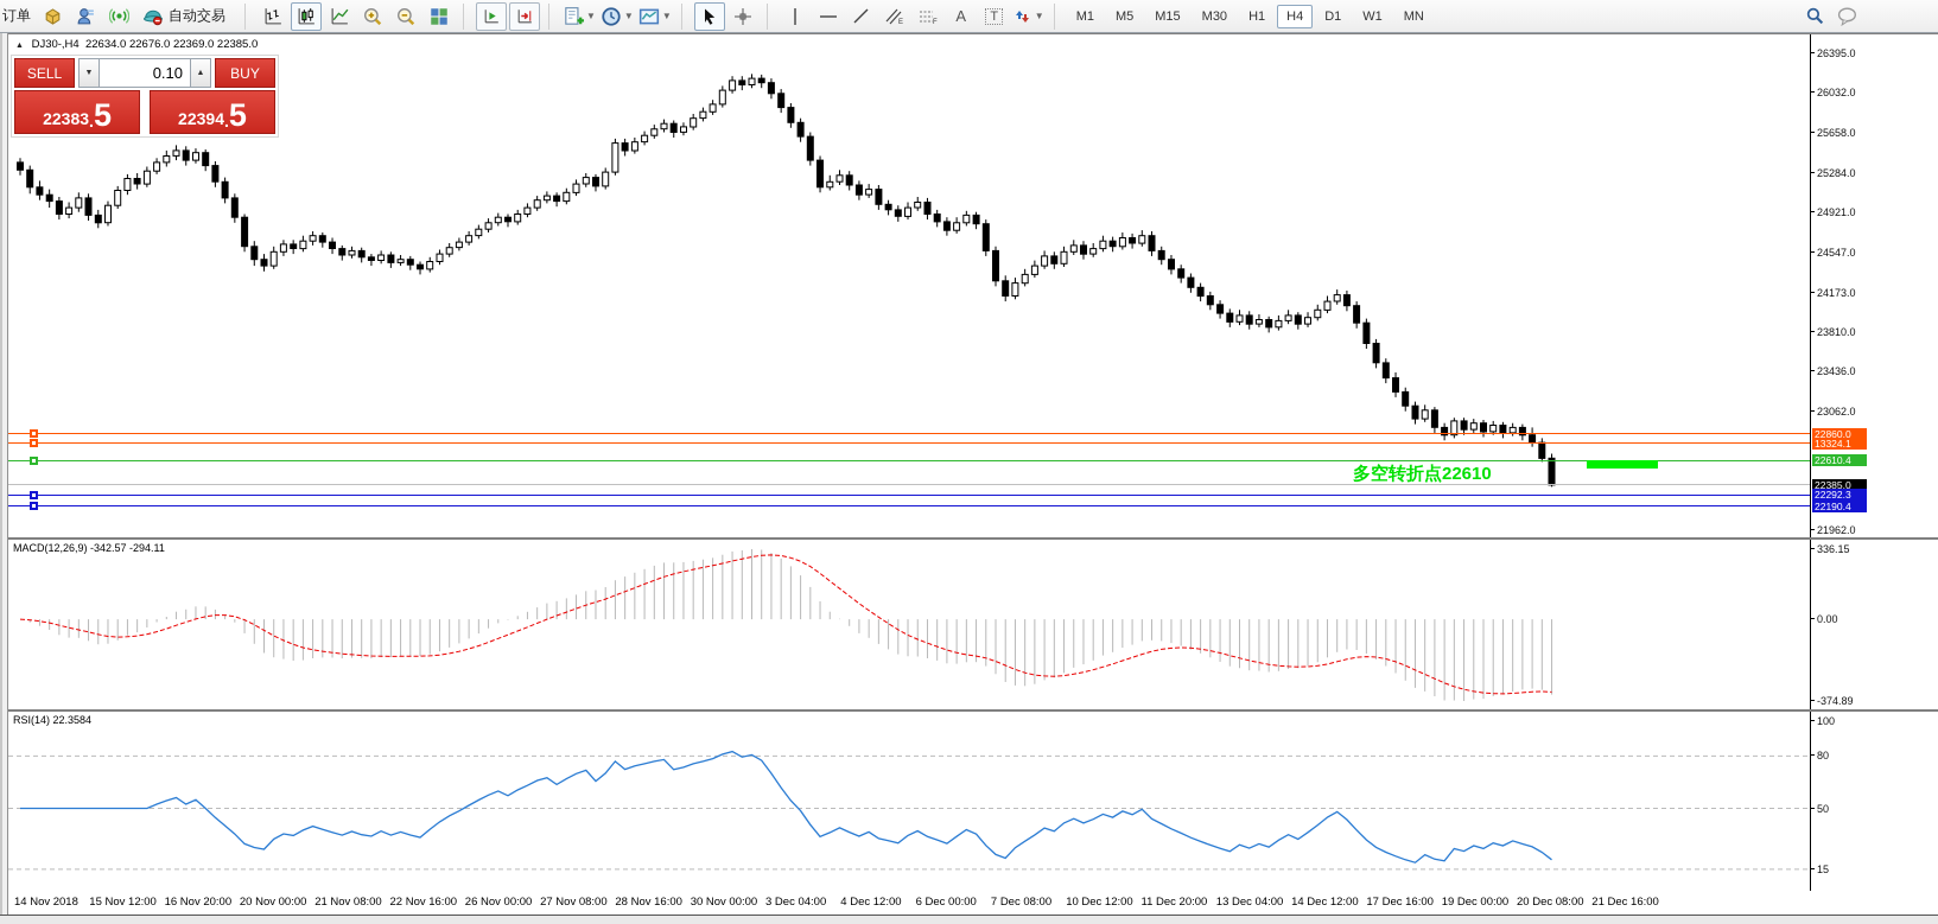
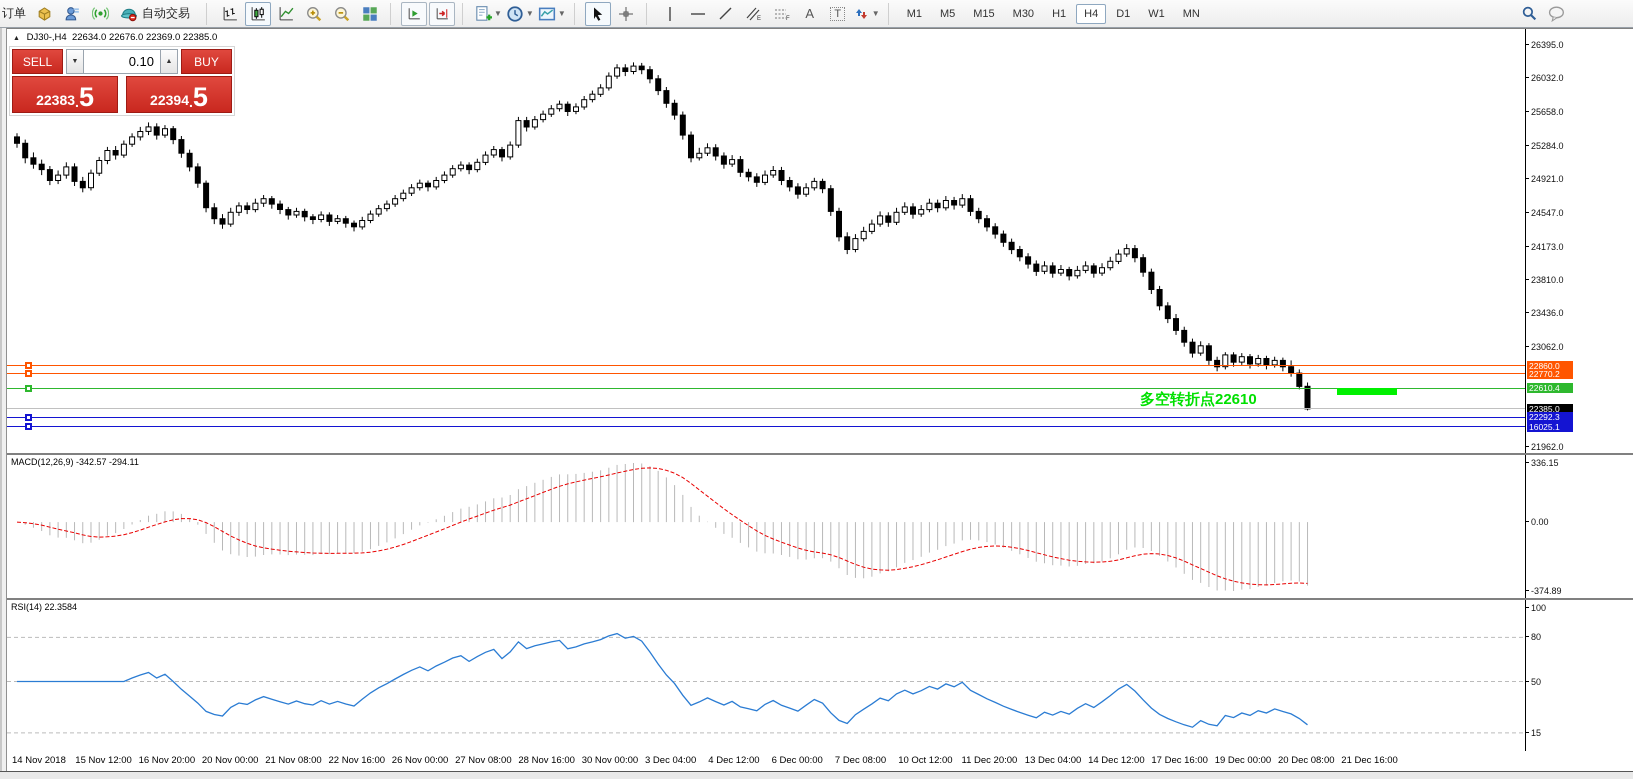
  订单
  自动交易
  ▼
  ▼
  ▼
  A
  T
  ▼
  M1
  M5
  M15
  M30
  H1
  H4
  D1
  W1
  MN
  DJ30-,H4 22634.0 22676.0 22369.0 22385.0
  SELL
  0.10
  BUY
  22383
  .
  5
  22394
  .
  5
  多空转折点22610
  26395.0
  26032.0
  25658.0
  25284.0
  24921.0
  24547.0
  24173.0
  23810.0
  23436.0
  23062.0
  21962.0
  22860.0
- 13324.1
+ 22770.2
  22610.4
  22385.0
  22292.3
- 22190.4
+ 16025.1
  MACD(12,26,9) -342.57 -294.11
  336.15
  0.00
  -374.89
  RSI(14) 22.3584
  100
  80
  50
  15
  14 Nov 2018
  15 Nov 12:00
  16 Nov 20:00
  20 Nov 00:00
  21 Nov 08:00
  22 Nov 16:00
  26 Nov 00:00
  27 Nov 08:00
  28 Nov 16:00
  30 Nov 00:00
  3 Dec 04:00
  4 Dec 12:00
  6 Dec 00:00
  7 Dec 08:00
- 10 Dec 12:00
+ 10 Oct 12:00
  11 Dec 20:00
  13 Dec 04:00
  14 Dec 12:00
  17 Dec 16:00
  19 Dec 00:00
  20 Dec 08:00
  21 Dec 16:00
